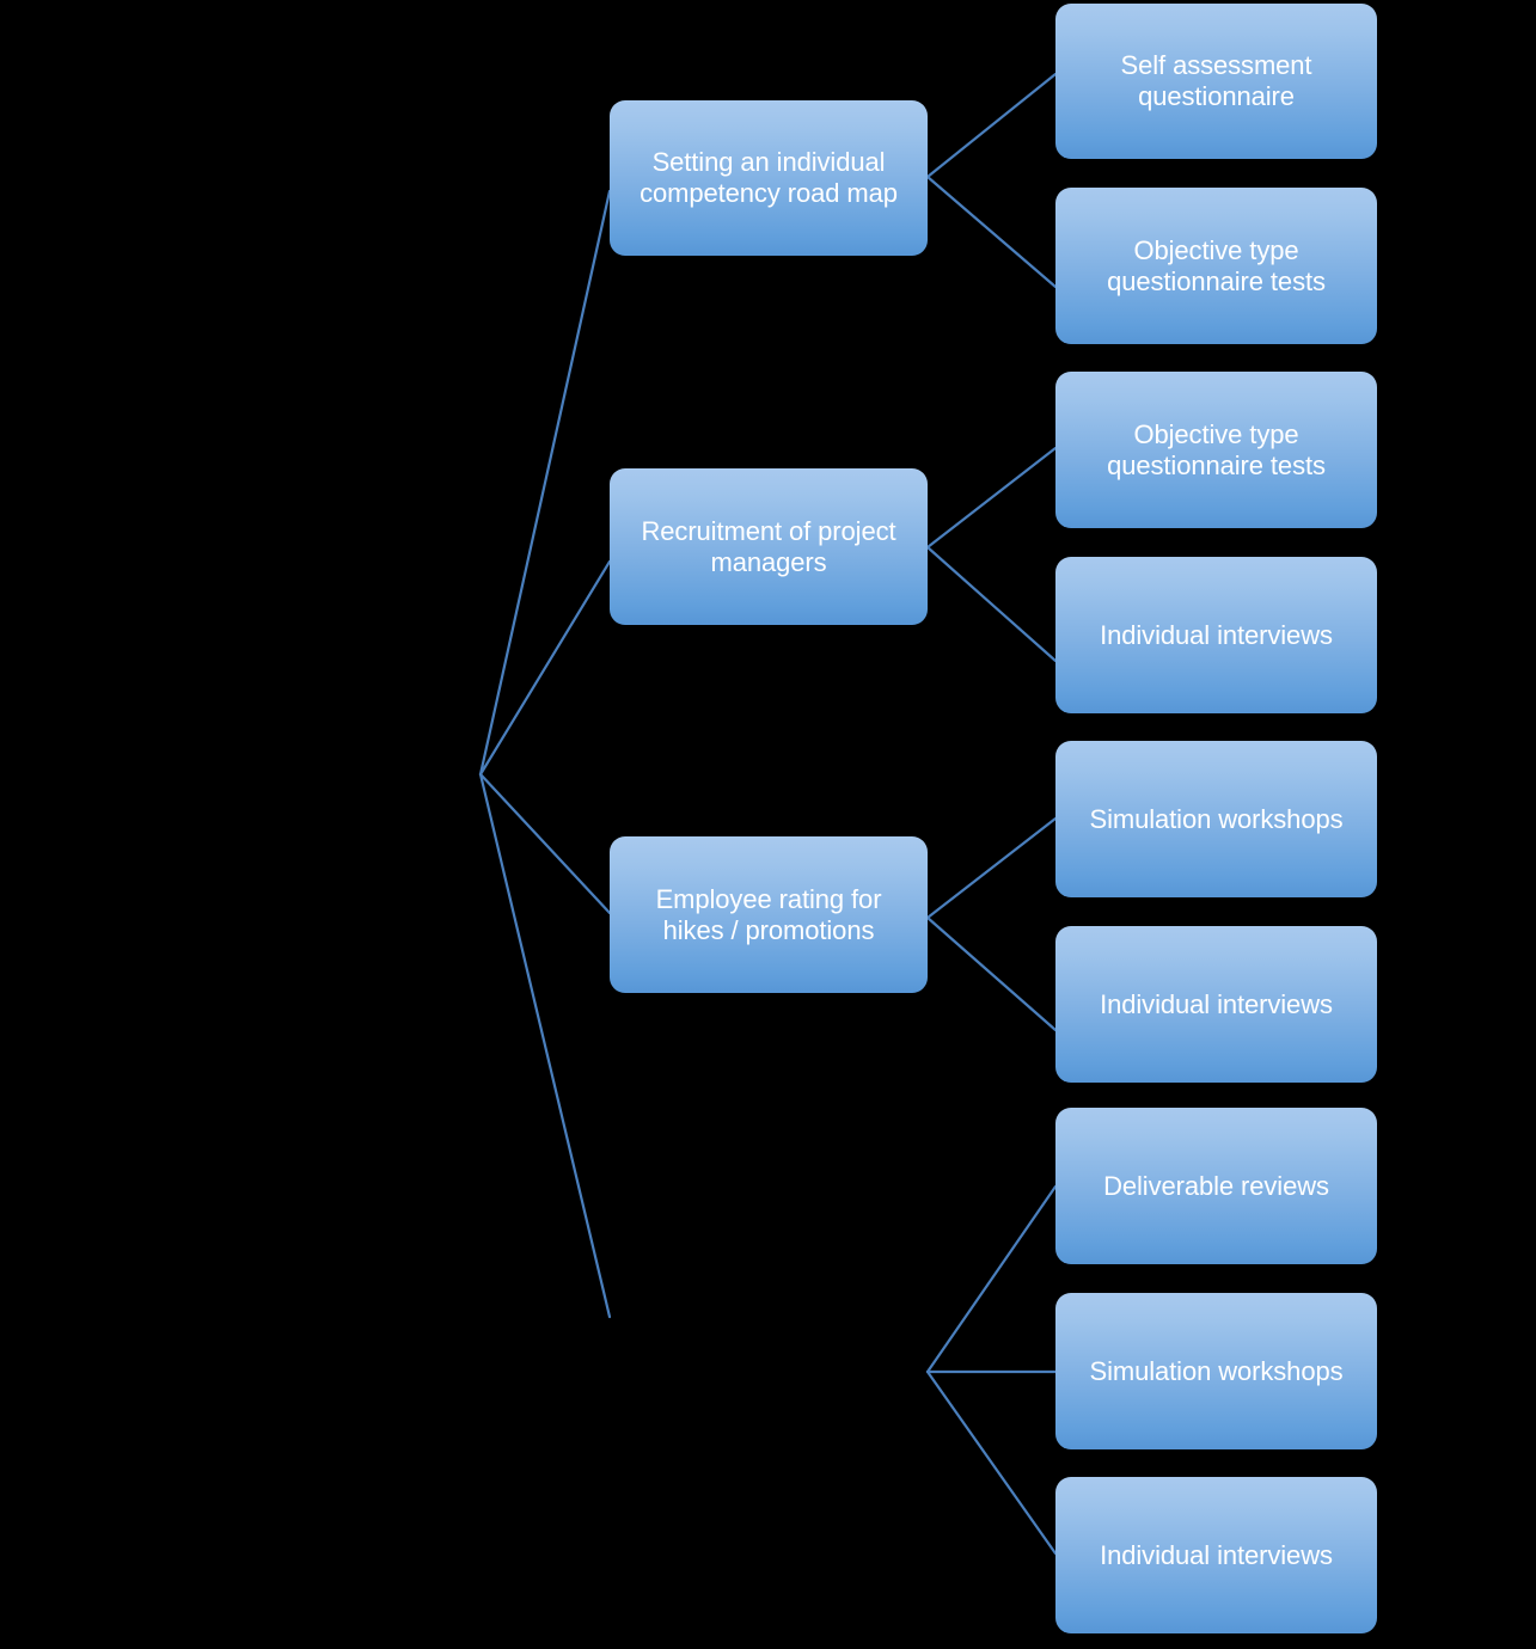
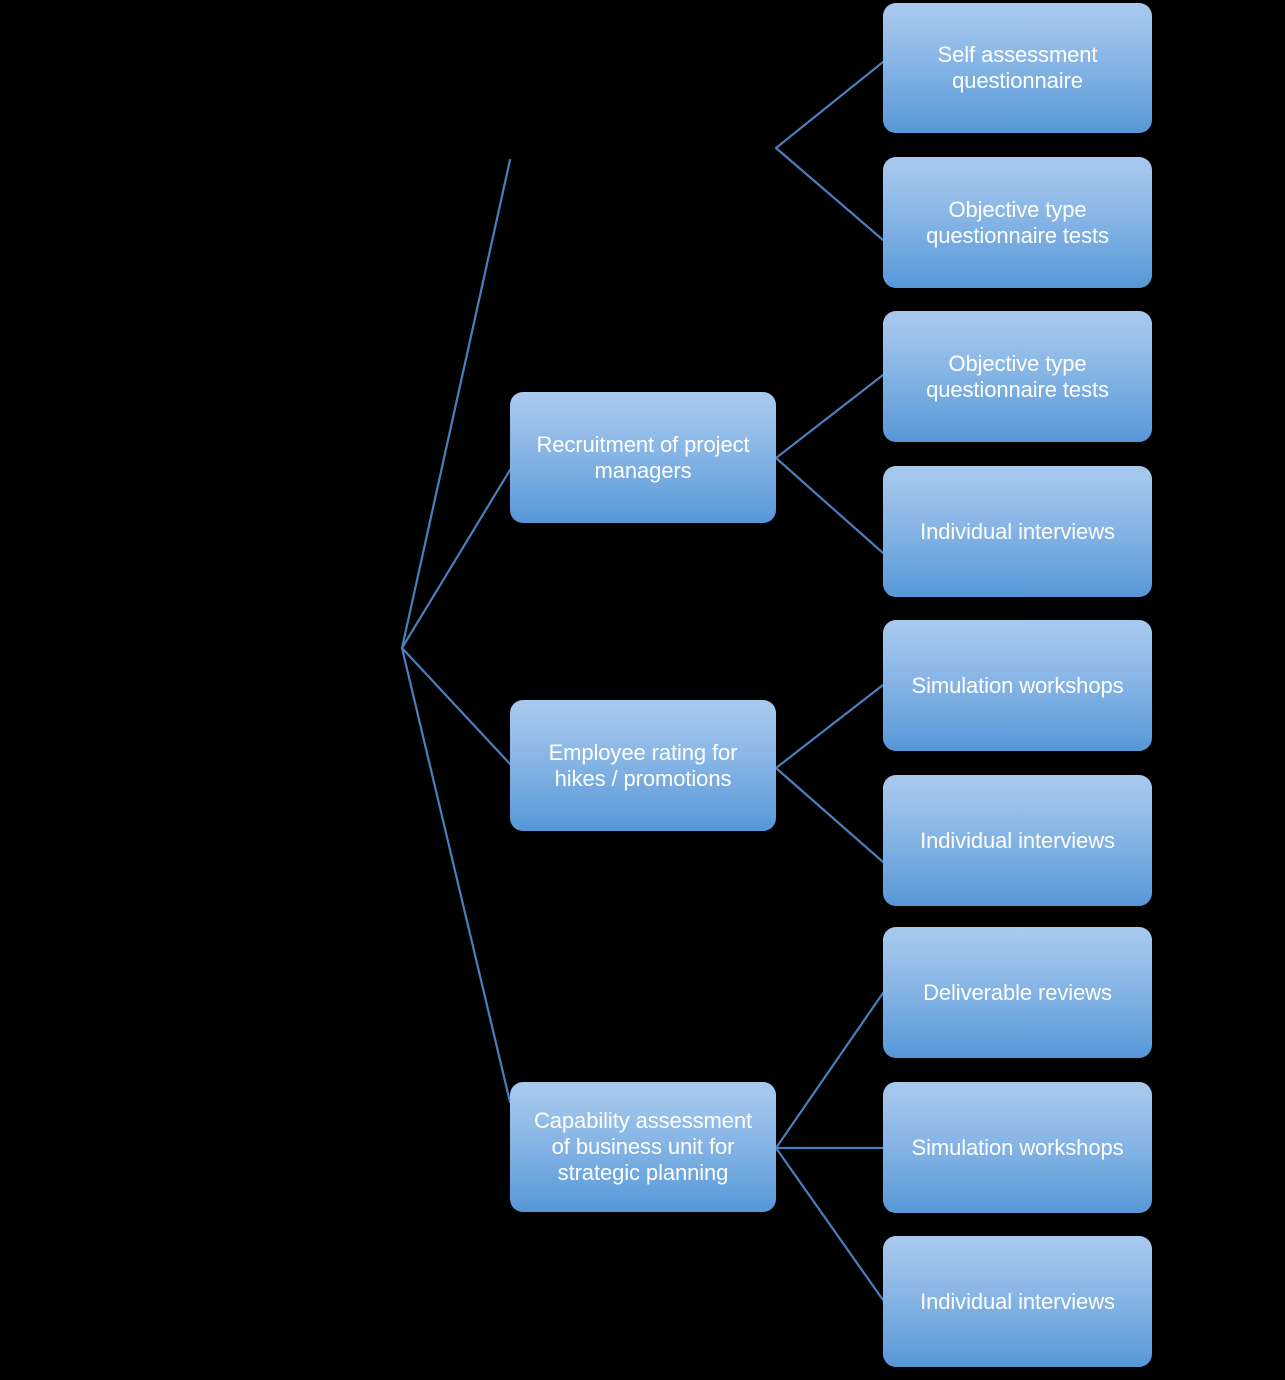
- Setting an individual
- competency road map
  Self assessment
  questionnaire
  Objective type
  questionnaire tests
  Recruitment of project
  managers
  Objective type
  questionnaire tests
  Individual interviews
  Employee rating for
  hikes / promotions
  Simulation workshops
  Individual interviews
+ Capability assessment
+ of business unit for
+ strategic planning
  Deliverable reviews
  Simulation workshops
  Individual interviews
